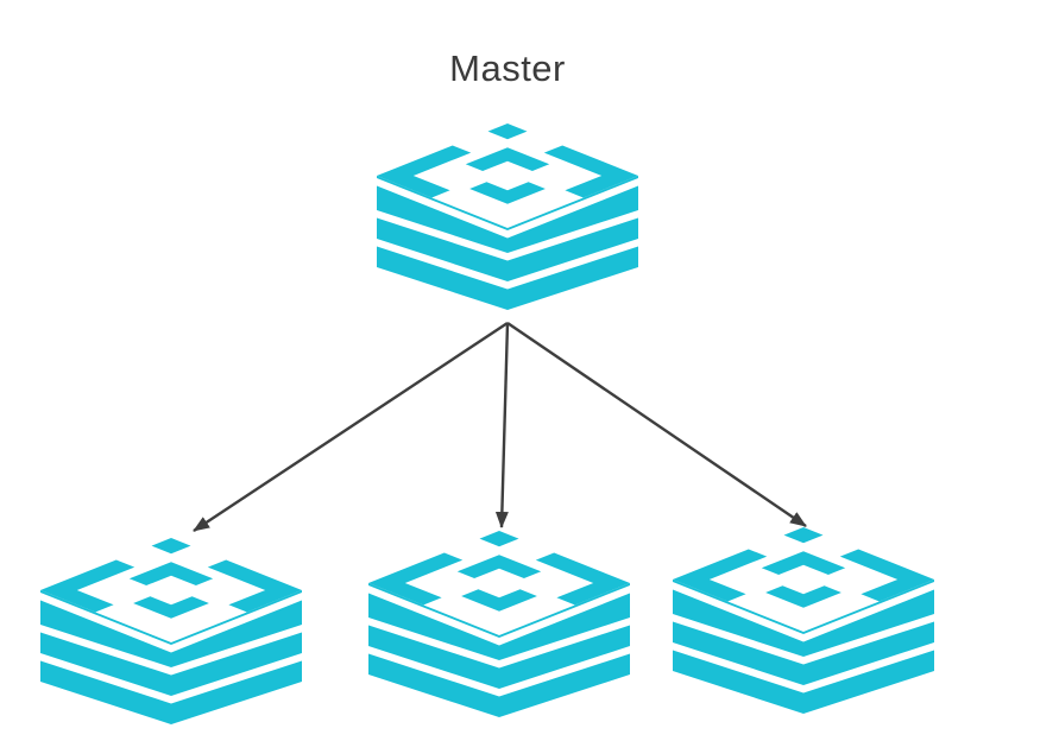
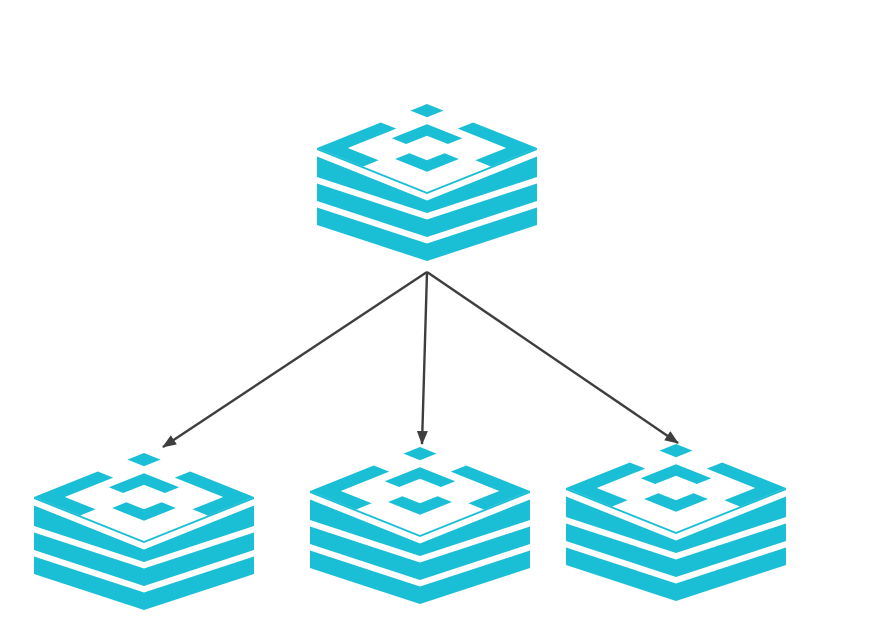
- Master
